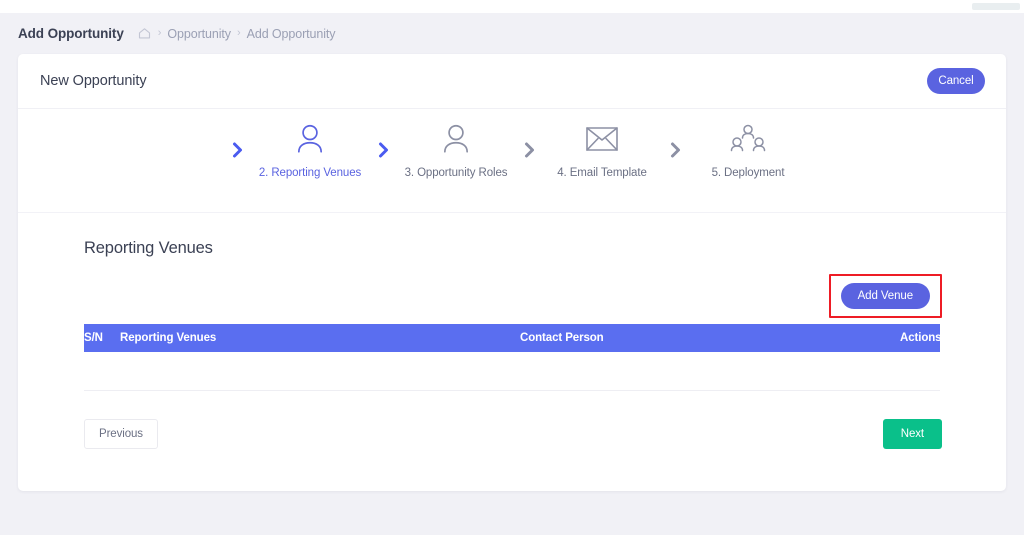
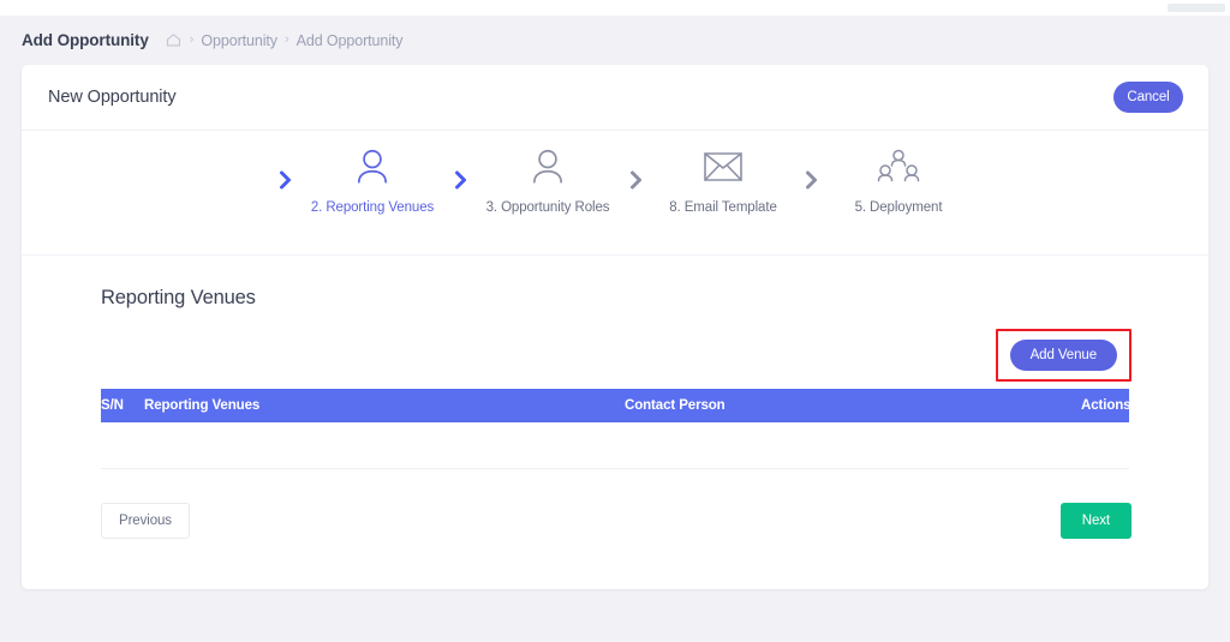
  Add Opportunity
  ›
  Opportunity
  ›
  Add Opportunity
  New Opportunity
  Cancel
  2. Reporting Venues
  3. Opportunity Roles
- 4. Email Template
+ 8. Email Template
  5. Deployment
  Reporting Venues
  Add Venue
  S/N	Reporting Venues	Contact Person	Actions
  Previous
  Next
